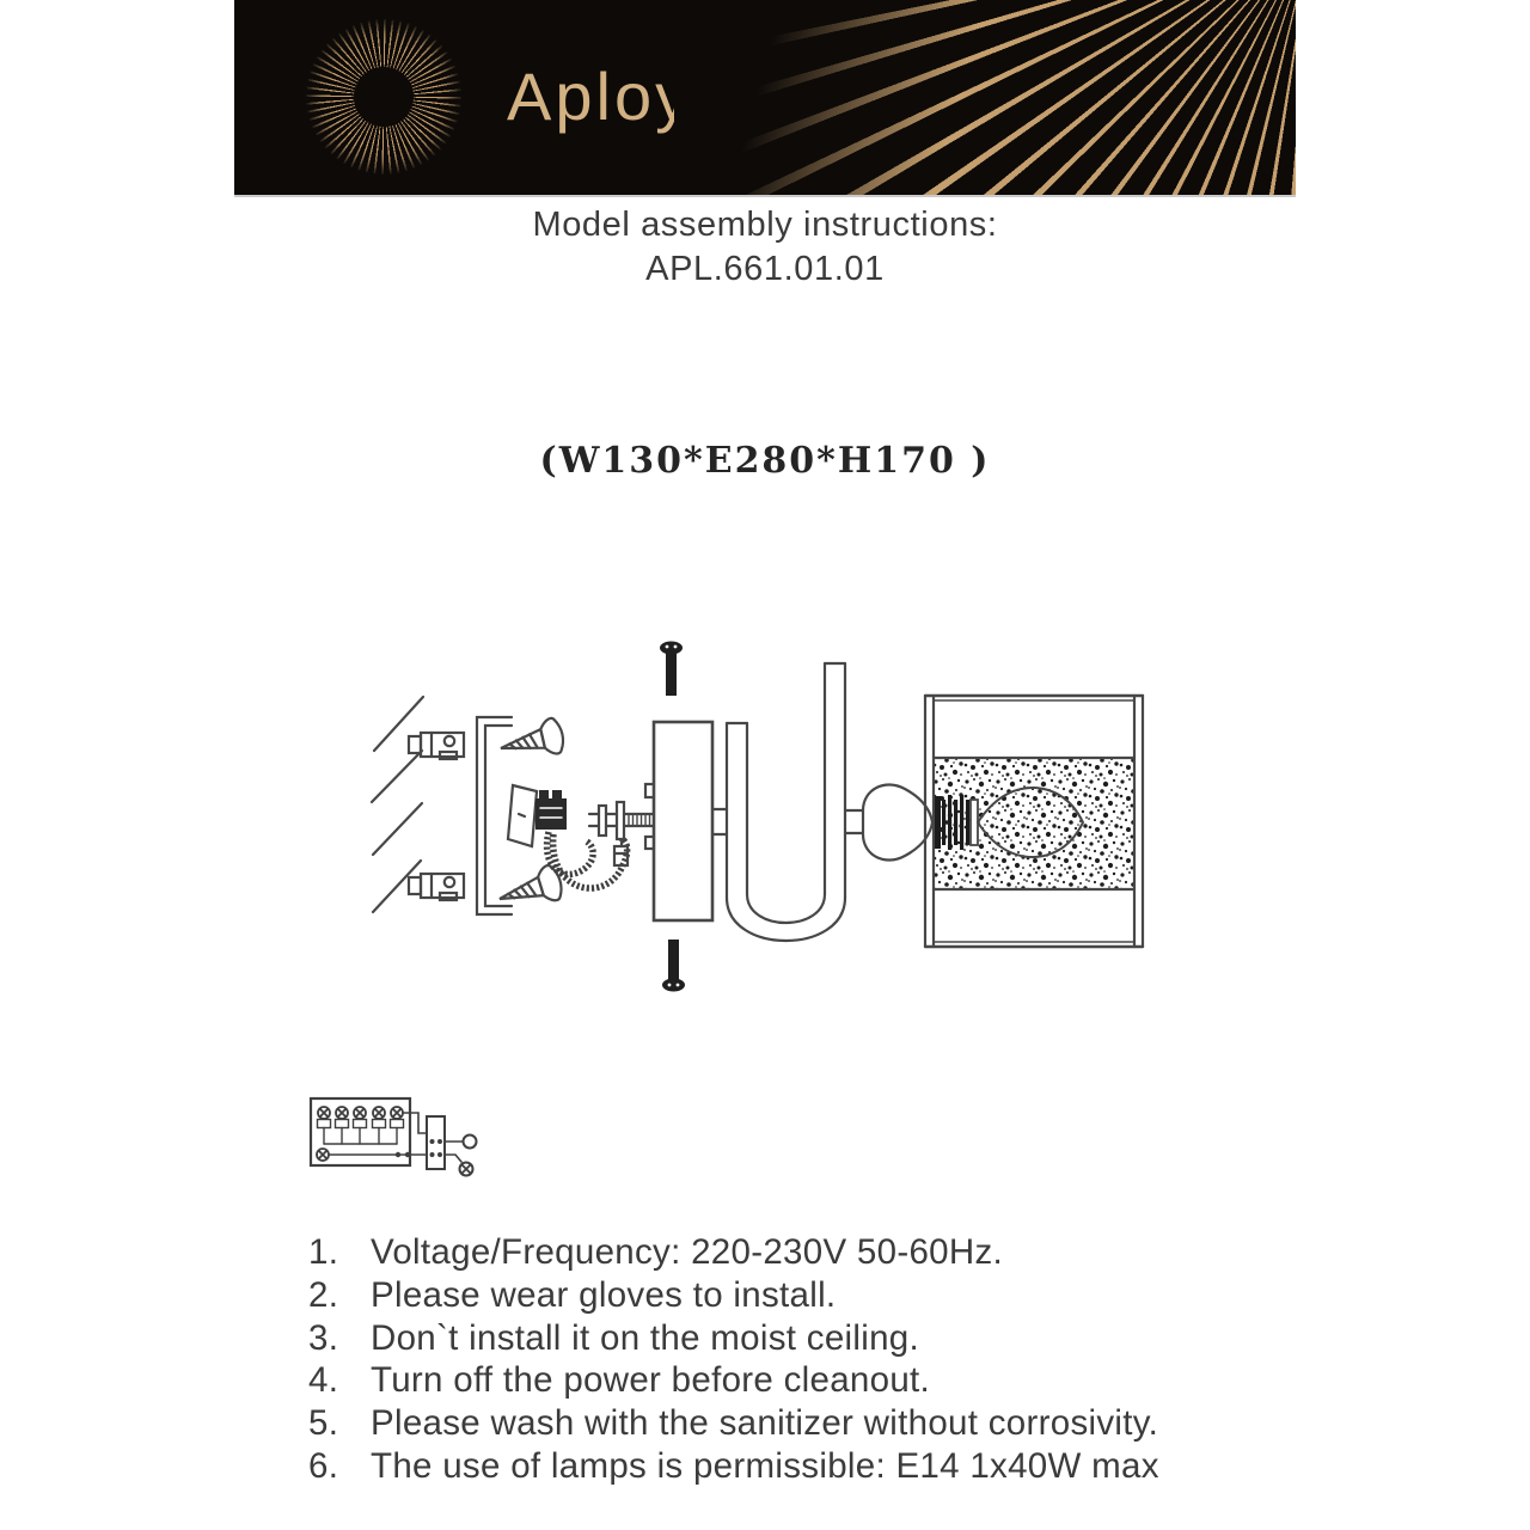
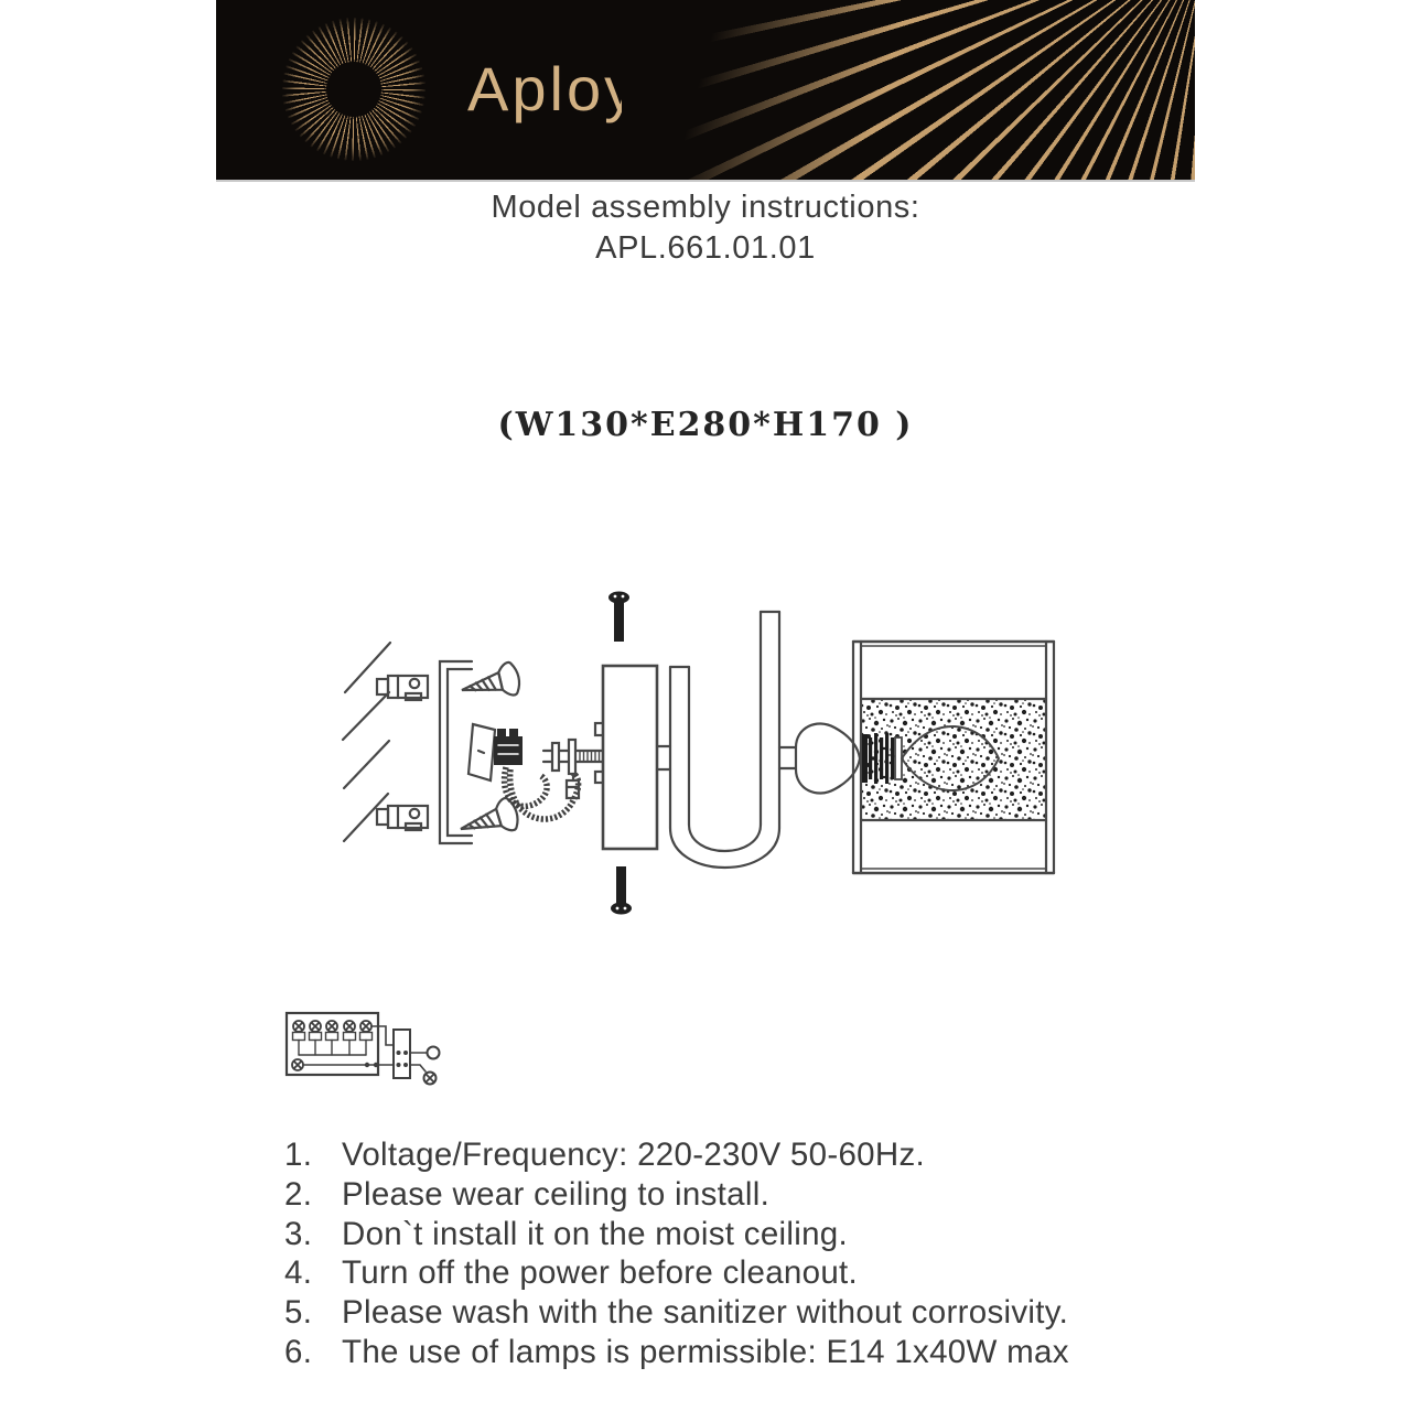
  Model assembly instructions:
  APL.661.01.01
  (W130*E280*H170 )
  1.
  Voltage/Frequency: 220-230V 50-60Hz.
  2.
- Please wear gloves to install.
+ Please wear ceiling to install.
  3.
  Don`t install it on the moist ceiling.
  4.
  Turn off the power before cleanout.
  5.
  Please wash with the sanitizer without corrosivity.
  6.
  The use of lamps is permissible: E14 1x40W max
